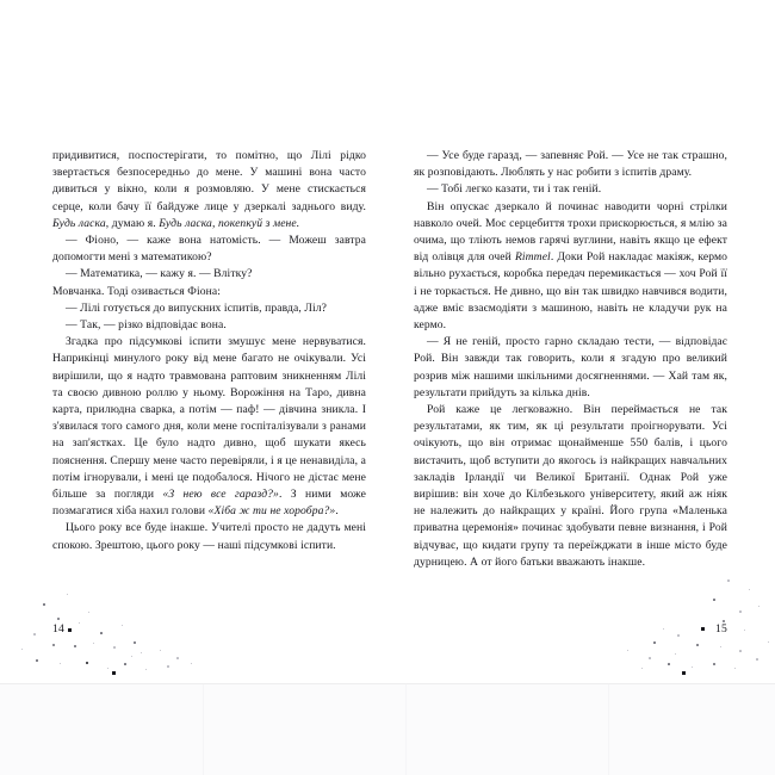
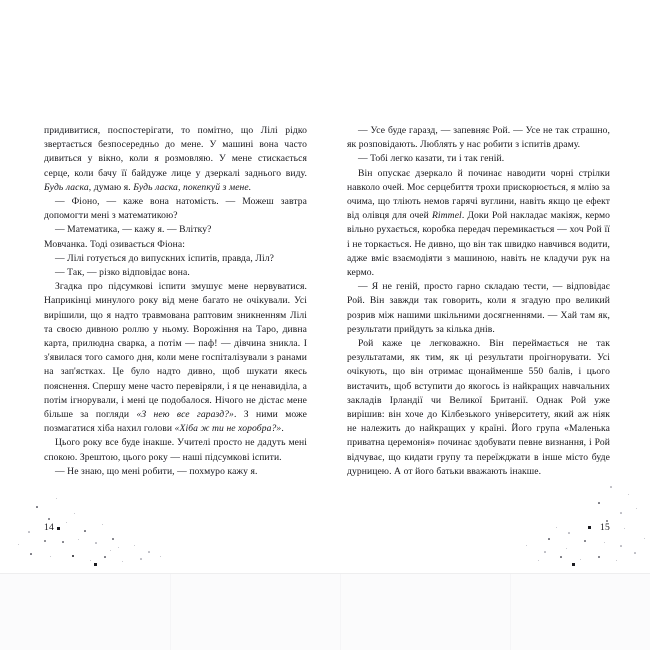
  придивитися, поспостерігати, то помітно, що Лілі рідко звертається безпосередньо до мене. У машині вона часто дивиться у вікно, коли я розмовляю. У мене стискається серце, коли бачу її байдуже лице у дзеркалі заднього виду. Будь ласка, думаю я. Будь ласка, покепкуй з мене.
  — Фіоно, — каже вона натомість. — Можеш завтра допомогти мені з математикою?
  — Математика, — кажу я. — Влітку?
  Мовчанка. Тоді озивається Фіона:
  — Лілі готується до випускних іспитів, правда, Ліл?
  — Так, — різко відповідає вона.
  Згадка про підсумкові іспити змушує мене нервуватися. Наприкінці минулого року від мене багато не очікували. Усі вирішили, що я надто травмована раптовим зникненням Лілі та своєю дивною роллю у ньому. Ворожіння на Таро, дивна карта, прилюдна сварка, а потім — паф! — дівчина зникла. І з'явилася того самого дня, коли мене госпіталізували з ранами на зап'ястках. Це було надто дивно, щоб шукати якесь пояснення. Спершу мене часто перевіряли, і я це ненавиділа, а потім ігнорували, і мені це подобалося. Нічого не дістає мене більше за погляди «З нею все гаразд?». З ними може позмагатися хіба нахил голови «Хіба ж ти не хоробра?».
  Цього року все буде інакше. Учителі просто не дадуть мені спокою. Зрештою, цього року — наші підсумкові іспити.
+ — Не знаю, що мені робити, — похмуро кажу я.
  14
  — Усе буде гаразд, — запевняє Рой. — Усе не так страшно, як розповідають. Люблять у нас робити з іспитів драму.
  — Тобі легко казати, ти і так геній.
  Він опускає дзеркало й починає наводити чорні стрілки навколо очей. Моє серцебиття трохи прискорюється, я млію за очима, що тліють немов гарячі вуглини, навіть якщо це ефект від олівця для очей Rimmel. Доки Рой накладає макіяж, кермо вільно рухається, коробка передач перемикається — хоч Рой її і не торкається. Не дивно, що він так швидко навчився водити, адже вміє взаємодіяти з машиною, навіть не кладучи рук на кермо.
  — Я не геній, просто гарно складаю тести, — відповідає Рой. Він завжди так говорить, коли я згадую про великий розрив між нашими шкільними досягненнями. — Хай там як, результати прийдуть за кілька днів.
  Рой каже це легковажно. Він переймається не так результатами, як тим, як ці результати проігнорувати. Усі очікують, що він отримає щонайменше 550 балів, і цього вистачить, щоб вступити до якогось із найкращих навчальних закладів Ірландії чи Великої Британії. Однак Рой уже вирішив: він хоче до Кілбезького університету, який аж ніяк не належить до найкращих у країні. Його група «Маленька приватна церемонія» починає здобувати певне визнання, і Рой відчуває, що кидати групу та переїжджати в інше місто буде дурницею. А от його батьки вважають інакше.
  15
